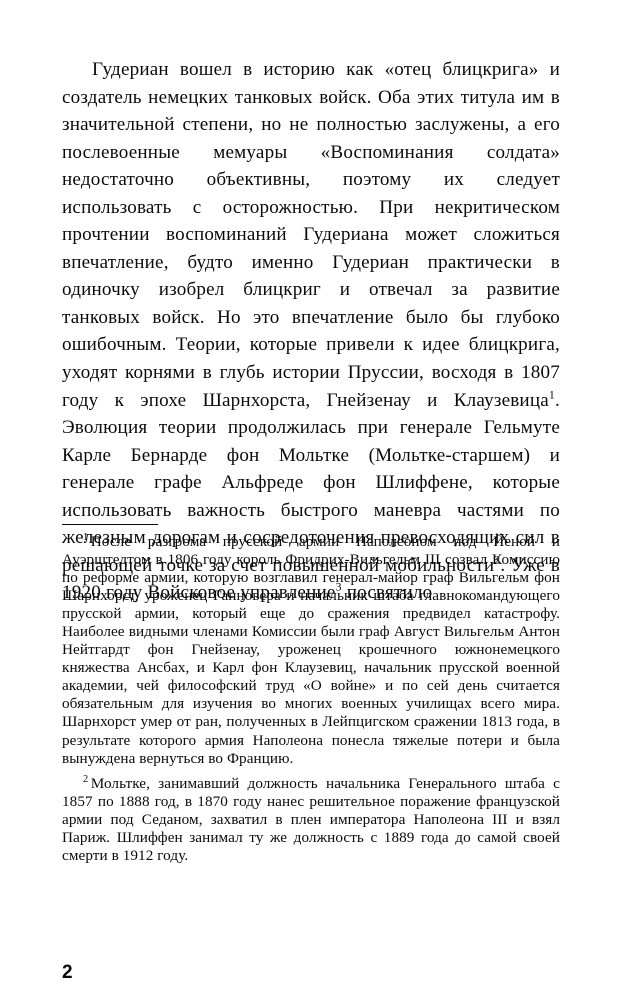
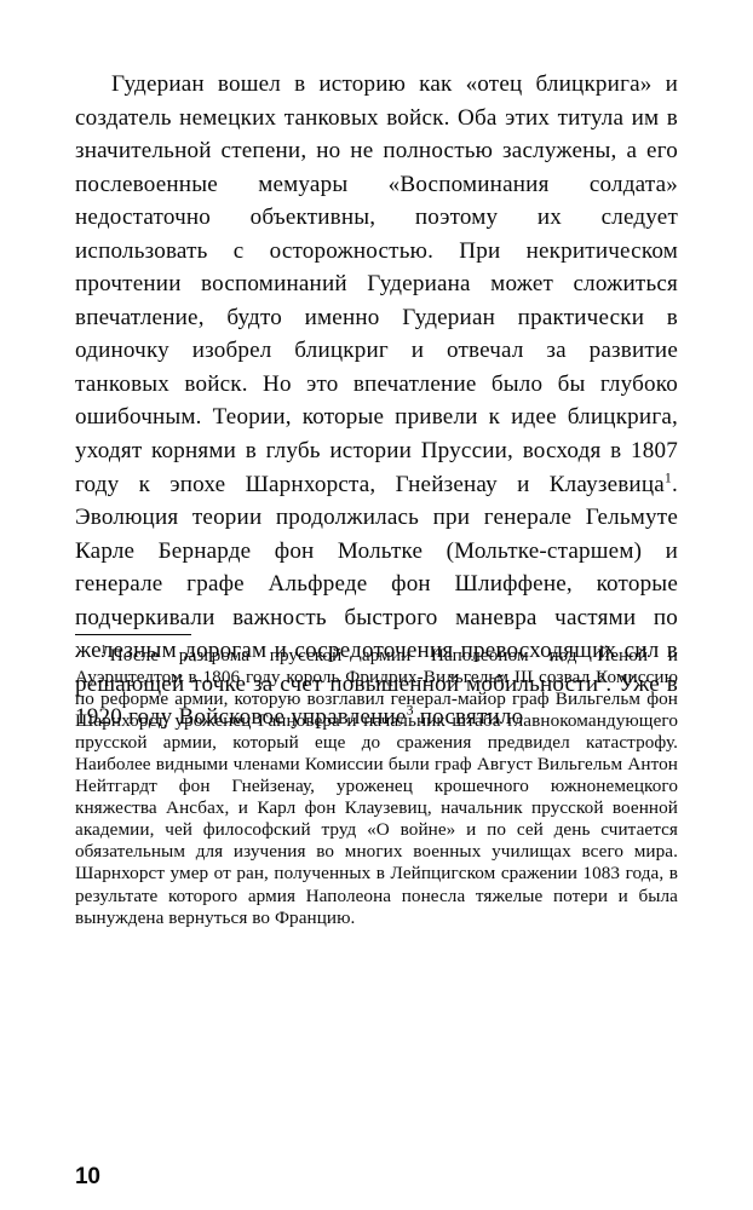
- Гудериан вошел в историю как «отец блицкрига» и создатель немецких танковых войск. Оба этих титула им в значительной степени, но не полностью заслужены, а его послевоенные мемуары «Воспоминания солдата» недостаточно объективны, поэтому их следует использовать с осторожностью. При некритическом прочтении воспоминаний Гудериана может сложиться впечатление, будто именно Гудериан практически в одиночку изобрел блицкриг и отвечал за развитие танковых войск. Но это впечатление было бы глубоко ошибочным. Теории, которые привели к идее блицкрига, уходят корнями в глубь истории Пруссии, восходя в 1807 году к эпохе Шарнхорста, Гнейзенау и Клаузевица1. Эволюция теории продолжилась при генерале Гельмуте Карле Бернарде фон Мольтке (Мольтке-старшем) и генерале графе Альфреде фон Шлиффене, которые использовать важность быстрого маневра частями по железным дорогам и сосредоточения превосходящих сил в решающей точке за счет повышенной мобильности2. Уже в 1920 году Войсковое управление3 посвятило
+ Гудериан вошел в историю как «отец блицкрига» и создатель немецких танковых войск. Оба этих титула им в значительной степени, но не полностью заслужены, а его послевоенные мемуары «Воспоминания солдата» недостаточно объективны, поэтому их следует использовать с осторожностью. При некритическом прочтении воспоминаний Гудериана может сложиться впечатление, будто именно Гудериан практически в одиночку изобрел блицкриг и отвечал за развитие танковых войск. Но это впечатление было бы глубоко ошибочным. Теории, которые привели к идее блицкрига, уходят корнями в глубь истории Пруссии, восходя в 1807 году к эпохе Шарнхорста, Гнейзенау и Клаузевица1. Эволюция теории продолжилась при генерале Гельмуте Карле Бернарде фон Мольтке (Мольтке-старшем) и генерале графе Альфреде фон Шлиффене, которые подчеркивали важность быстрого маневра частями по железным дорогам и сосредоточения превосходящих сил в решающей точке за счет повышенной мобильности2. Уже в 1920 году Войсковое управление3 посвятило
- 1 После разгрома прусской армии Наполеоном под Йеной и Ауэрштедтом в 1806 году король Фридрих-Вильгельм III созвал Комиссию по реформе армии, которую возглавил генерал-майор граф Вильгельм фон Шарнхорст, уроженец Ганновера и начальник штаба главнокомандующего прусской армии, который еще до сражения предвидел катастрофу. Наиболее видными членами Комиссии были граф Август Вильгельм Антон Нейтгардт фон Гнейзенау, уроженец крошечного южнонемецкого княжества Ансбах, и Карл фон Клаузевиц, начальник прусской военной академии, чей философский труд «О войне» и по сей день считается обязательным для изучения во многих военных училищах всего мира. Шарнхорст умер от ран, полученных в Лейпцигском сражении 1813 года, в результате которого армия Наполеона понесла тяжелые потери и была вынуждена вернуться во Францию.
+ 1 После разгрома прусской армии Наполеоном под Йеной и Ауэрштедтом в 1806 году король Фридрих-Вильгельм III созвал Комиссию по реформе армии, которую возглавил генерал-майор граф Вильгельм фон Шарнхорст, уроженец Ганновера и начальник штаба главнокомандующего прусской армии, который еще до сражения предвидел катастрофу. Наиболее видными членами Комиссии были граф Август Вильгельм Антон Нейтгардт фон Гнейзенау, уроженец крошечного южнонемецкого княжества Ансбах, и Карл фон Клаузевиц, начальник прусской военной академии, чей философский труд «О войне» и по сей день считается обязательным для изучения во многих военных училищах всего мира. Шарнхорст умер от ран, полученных в Лейпцигском сражении 1083 года, в результате которого армия Наполеона понесла тяжелые потери и была вынуждена вернуться во Францию.
- 2 Мольтке, занимавший должность начальника Генерального штаба с 1857 по 1888 год, в 1870 году нанес решительное поражение французской армии под Седаном, захватил в плен императора Наполеона III и взял Париж. Шлиффен занимал ту же должность с 1889 года до самой своей смерти в 1912 году.
- 2
+ 10
